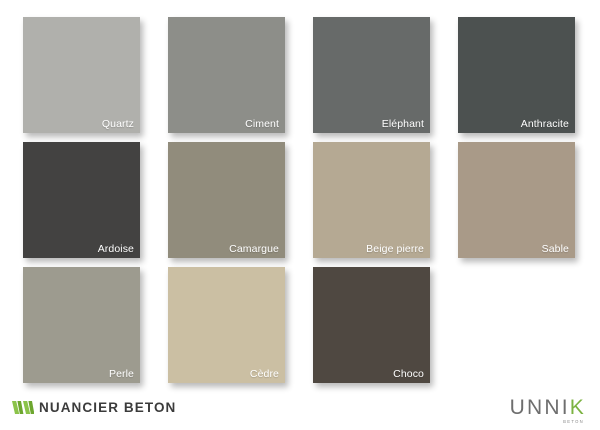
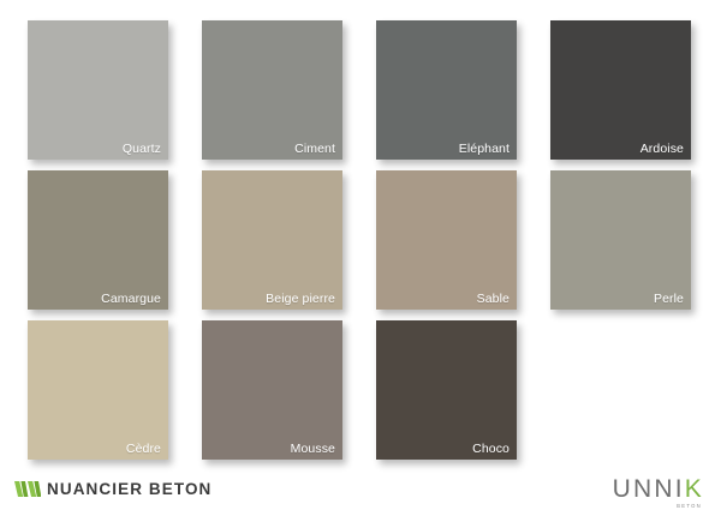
  Quartz
  Ciment
  Eléphant
- Anthracite
  Ardoise
  Camargue
  Beige pierre
  Sable
  Perle
  Cèdre
+ Mousse
  Choco
  NUANCIER BETON
  UNNIK
